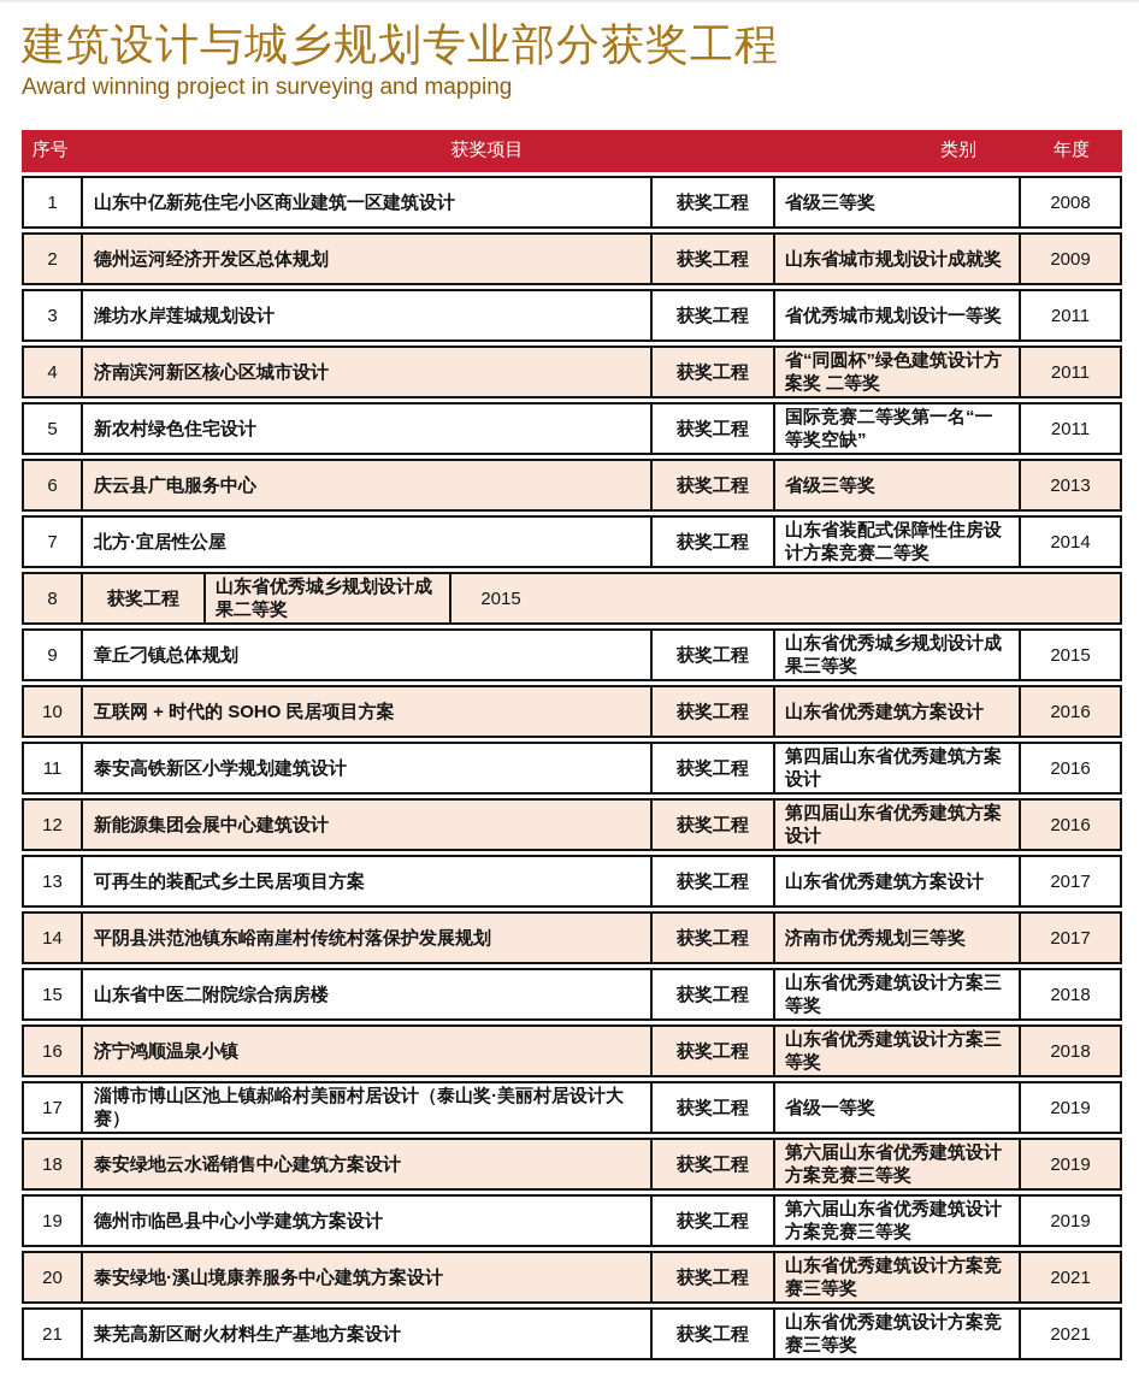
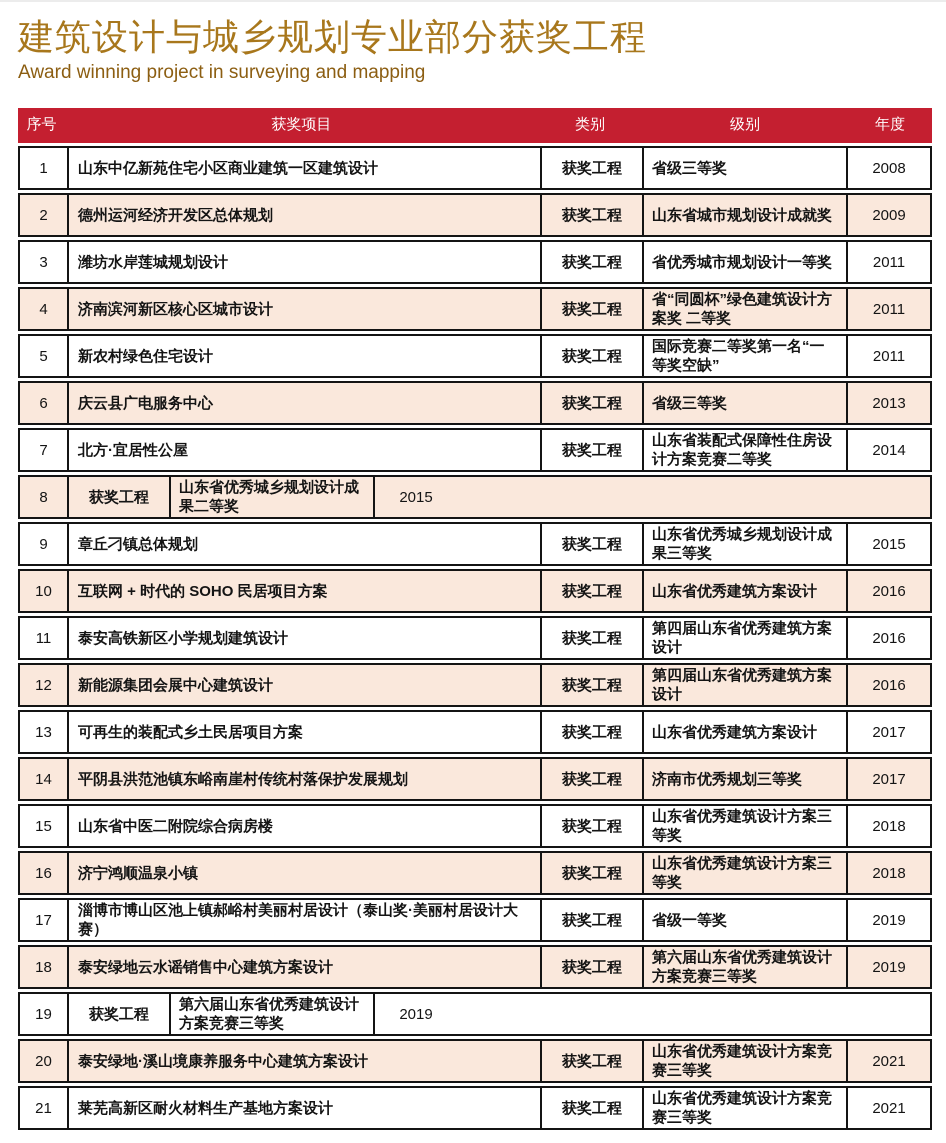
  建筑设计与城乡规划专业部分获奖工程
  Award winning project in surveying and mapping
  序号
  获奖项目
  类别
+ 级别
  年度
  1
  山东中亿新苑住宅小区商业建筑一区建筑设计
  获奖工程
  省级三等奖
  2008
  2
  德州运河经济开发区总体规划
  获奖工程
  山东省城市规划设计成就奖
  2009
  3
  潍坊水岸莲城规划设计
  获奖工程
  省优秀城市规划设计一等奖
  2011
  4
  济南滨河新区核心区城市设计
  获奖工程
  省“同圆杯”绿色建筑设计方案奖 二等奖
  2011
  5
  新农村绿色住宅设计
  获奖工程
  国际竞赛二等奖第一名“一等奖空缺”
  2011
  6
  庆云县广电服务中心
  获奖工程
  省级三等奖
  2013
  7
  北方·宜居性公屋
  获奖工程
  山东省装配式保障性住房设计方案竞赛二等奖
  2014
  8
  获奖工程
  山东省优秀城乡规划设计成果二等奖
  2015
  9
  章丘刁镇总体规划
  获奖工程
  山东省优秀城乡规划设计成果三等奖
  2015
  10
  互联网 + 时代的 SOHO 民居项目方案
  获奖工程
  山东省优秀建筑方案设计
  2016
  11
  泰安高铁新区小学规划建筑设计
  获奖工程
  第四届山东省优秀建筑方案设计
  2016
  12
  新能源集团会展中心建筑设计
  获奖工程
  第四届山东省优秀建筑方案设计
  2016
  13
  可再生的装配式乡土民居项目方案
  获奖工程
  山东省优秀建筑方案设计
  2017
  14
  平阴县洪范池镇东峪南崖村传统村落保护发展规划
  获奖工程
  济南市优秀规划三等奖
  2017
  15
  山东省中医二附院综合病房楼
  获奖工程
  山东省优秀建筑设计方案三等奖
  2018
  16
  济宁鸿顺温泉小镇
  获奖工程
  山东省优秀建筑设计方案三等奖
  2018
  17
  淄博市博山区池上镇郝峪村美丽村居设计（泰山奖·美丽村居设计大赛）
  获奖工程
  省级一等奖
  2019
  18
  泰安绿地云水谣销售中心建筑方案设计
  获奖工程
  第六届山东省优秀建筑设计方案竞赛三等奖
  2019
  19
- 德州市临邑县中心小学建筑方案设计
  获奖工程
  第六届山东省优秀建筑设计方案竞赛三等奖
  2019
  20
  泰安绿地·溪山境康养服务中心建筑方案设计
  获奖工程
  山东省优秀建筑设计方案竞赛三等奖
  2021
  21
  莱芜高新区耐火材料生产基地方案设计
  获奖工程
  山东省优秀建筑设计方案竞赛三等奖
  2021
